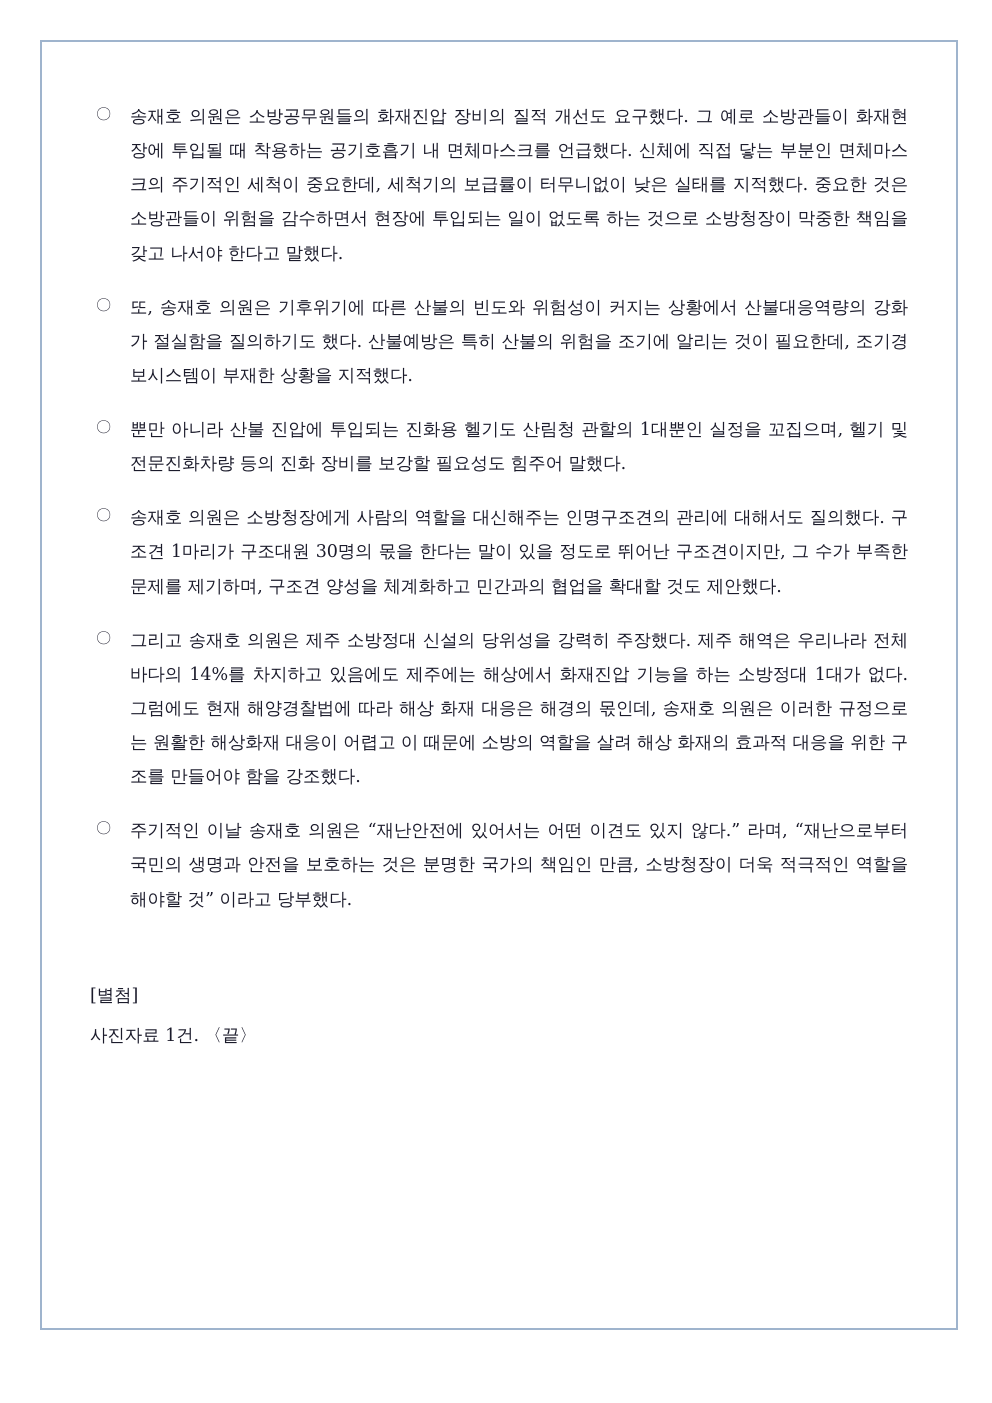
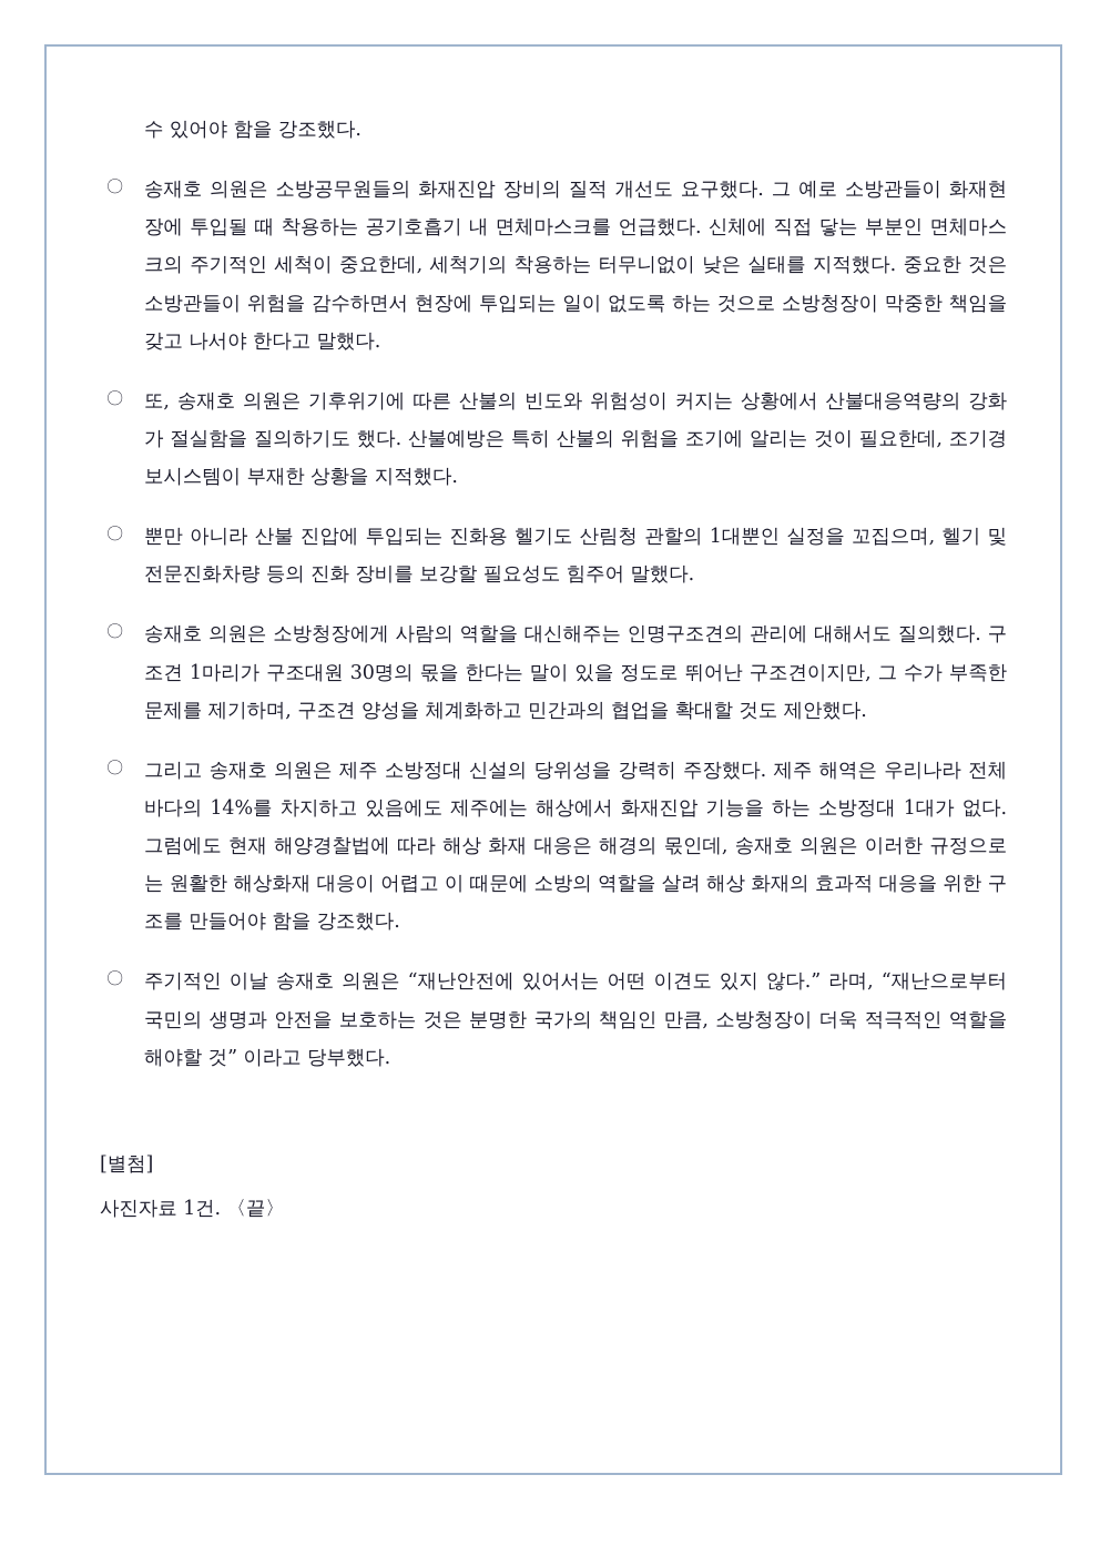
+ 수 있어야 함을 강조했다.
  〇
- 송재호 의원은 소방공무원들의 화재진압 장비의 질적 개선도 요구했다. 그 예로 소방관들이 화재현장에 투입될 때 착용하는 공기호흡기 내 면체마스크를 언급했다. 신체에 직접 닿는 부분인 면체마스크의 주기적인 세척이 중요한데, 세척기의 보급률이 터무니없이 낮은 실태를 지적했다. 중요한 것은 소방관들이 위험을 감수하면서 현장에 투입되는 일이 없도록 하는 것으로 소방청장이 막중한 책임을 갖고 나서야 한다고 말했다.
+ 송재호 의원은 소방공무원들의 화재진압 장비의 질적 개선도 요구했다. 그 예로 소방관들이 화재현장에 투입될 때 착용하는 공기호흡기 내 면체마스크를 언급했다. 신체에 직접 닿는 부분인 면체마스크의 주기적인 세척이 중요한데, 세척기의 착용하는 터무니없이 낮은 실태를 지적했다. 중요한 것은 소방관들이 위험을 감수하면서 현장에 투입되는 일이 없도록 하는 것으로 소방청장이 막중한 책임을 갖고 나서야 한다고 말했다.
  〇
  또, 송재호 의원은 기후위기에 따른 산불의 빈도와 위험성이 커지는 상황에서 산불대응역량의 강화가 절실함을 질의하기도 했다. 산불예방은 특히 산불의 위험을 조기에 알리는 것이 필요한데, 조기경보시스템이 부재한 상황을 지적했다.
  〇
  뿐만 아니라 산불 진압에 투입되는 진화용 헬기도 산림청 관할의 1대뿐인 실정을 꼬집으며, 헬기 및 전문진화차량 등의 진화 장비를 보강할 필요성도 힘주어 말했다.
  〇
  송재호 의원은 소방청장에게 사람의 역할을 대신해주는 인명구조견의 관리에 대해서도 질의했다. 구조견 1마리가 구조대원 30명의 몫을 한다는 말이 있을 정도로 뛰어난 구조견이지만, 그 수가 부족한 문제를 제기하며, 구조견 양성을 체계화하고 민간과의 협업을 확대할 것도 제안했다.
  〇
  그리고 송재호 의원은 제주 소방정대 신설의 당위성을 강력히 주장했다. 제주 해역은 우리나라 전체 바다의 14%를 차지하고 있음에도 제주에는 해상에서 화재진압 기능을 하는 소방정대 1대가 없다. 그럼에도 현재 해양경찰법에 따라 해상 화재 대응은 해경의 몫인데, 송재호 의원은 이러한 규정으로는 원활한 해상화재 대응이 어렵고 이 때문에 소방의 역할을 살려 해상 화재의 효과적 대응을 위한 구조를 만들어야 함을 강조했다.
  〇
  주기적인 이날 송재호 의원은 “재난안전에 있어서는 어떤 이견도 있지 않다.” 라며, “재난으로부터 국민의 생명과 안전을 보호하는 것은 분명한 국가의 책임인 만큼, 소방청장이 더욱 적극적인 역할을 해야할 것” 이라고 당부했다.
  [별첨]
  사진자료 1건. 〈끝〉
